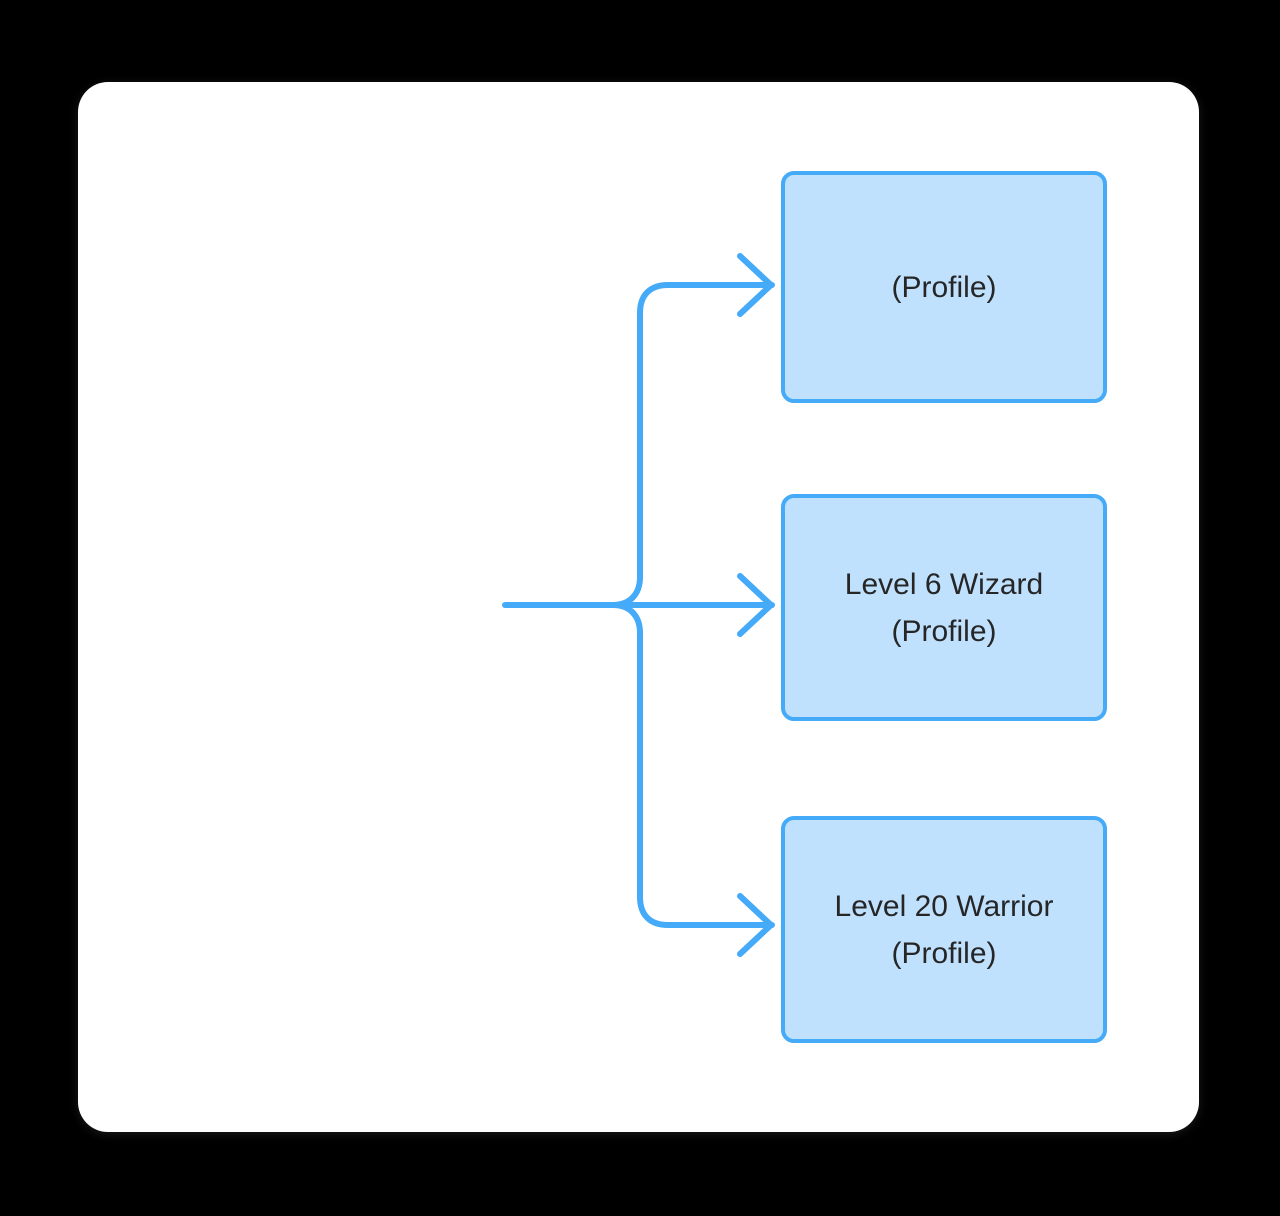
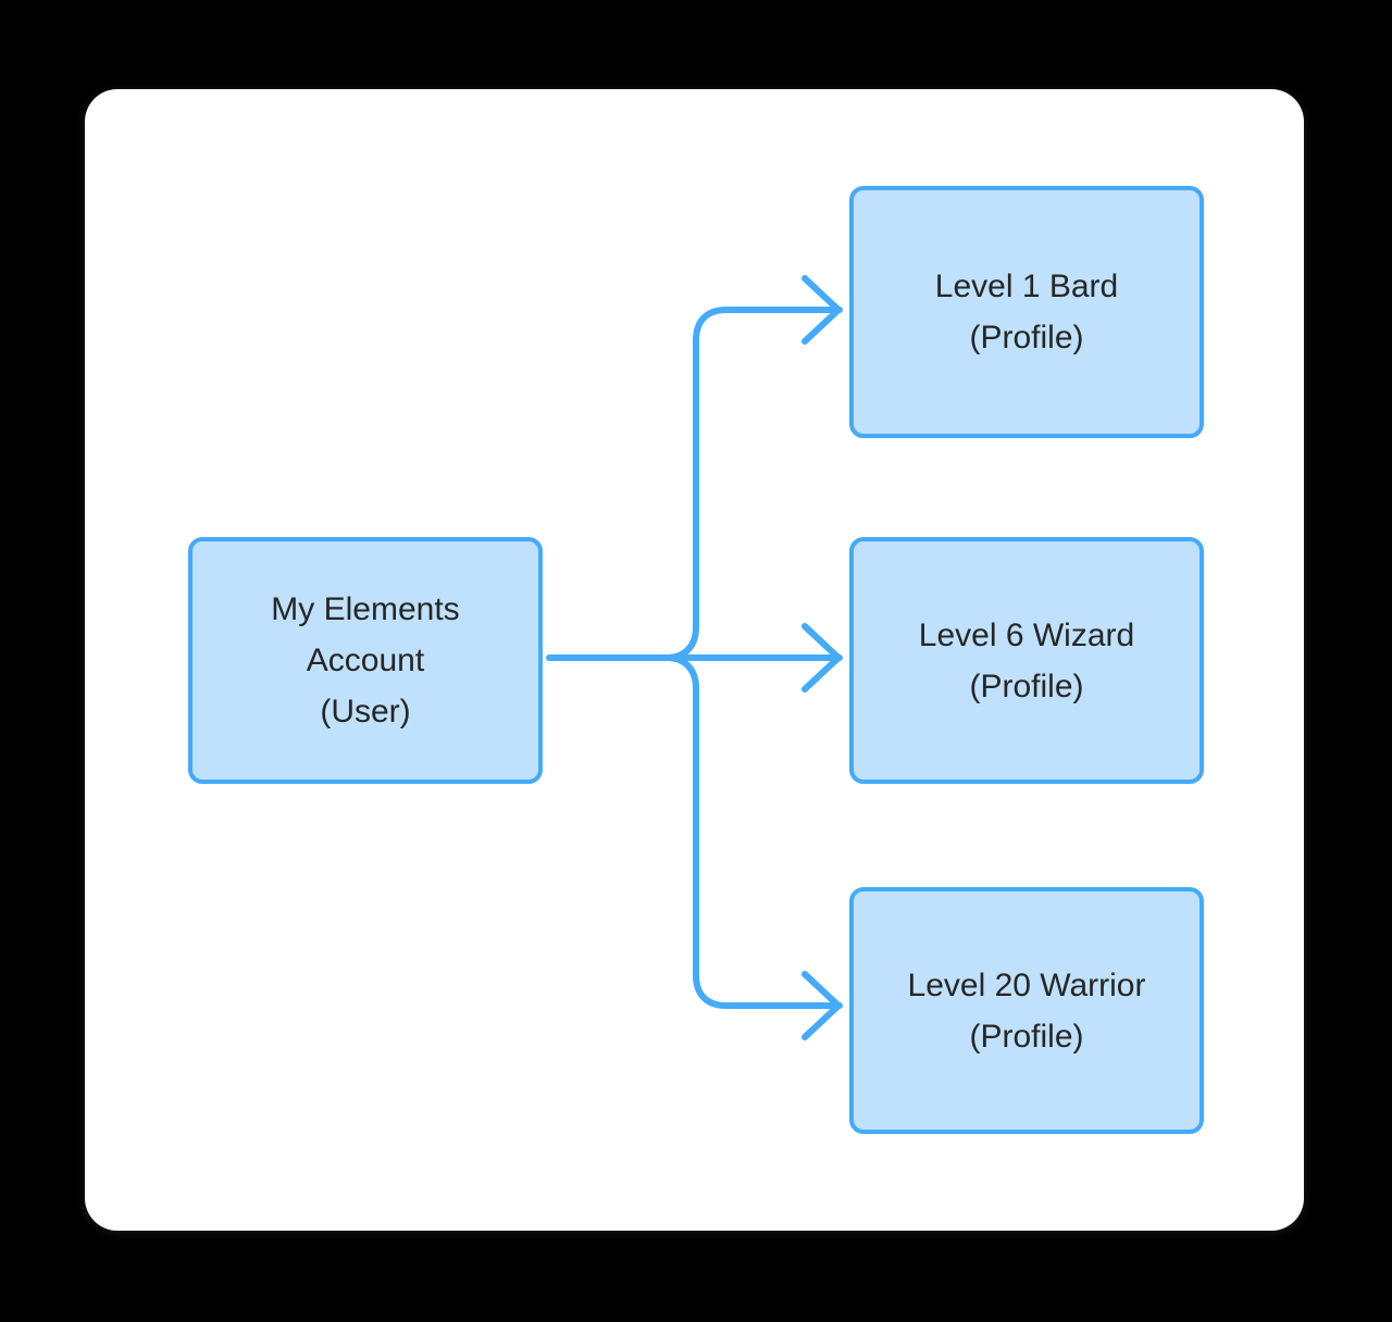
+ My Elements
+ Account
+ (User)
+ Level 1 Bard
  (Profile)
  Level 6 Wizard
  (Profile)
  Level 20 Warrior
  (Profile)
